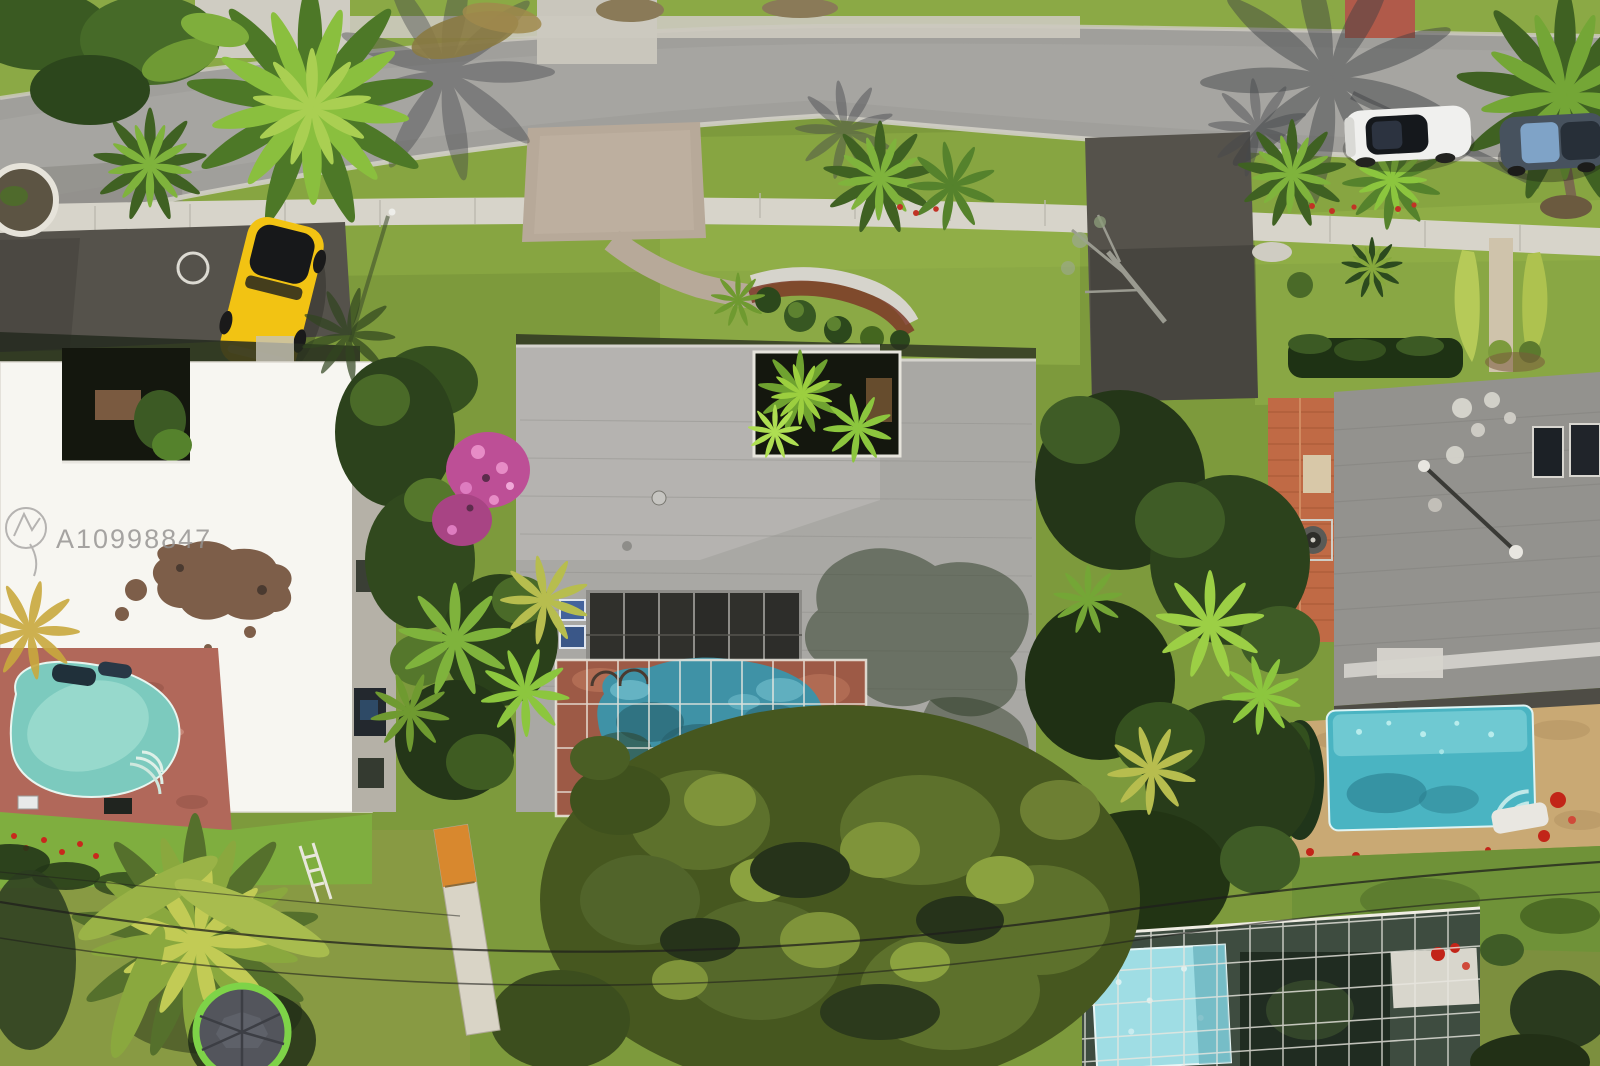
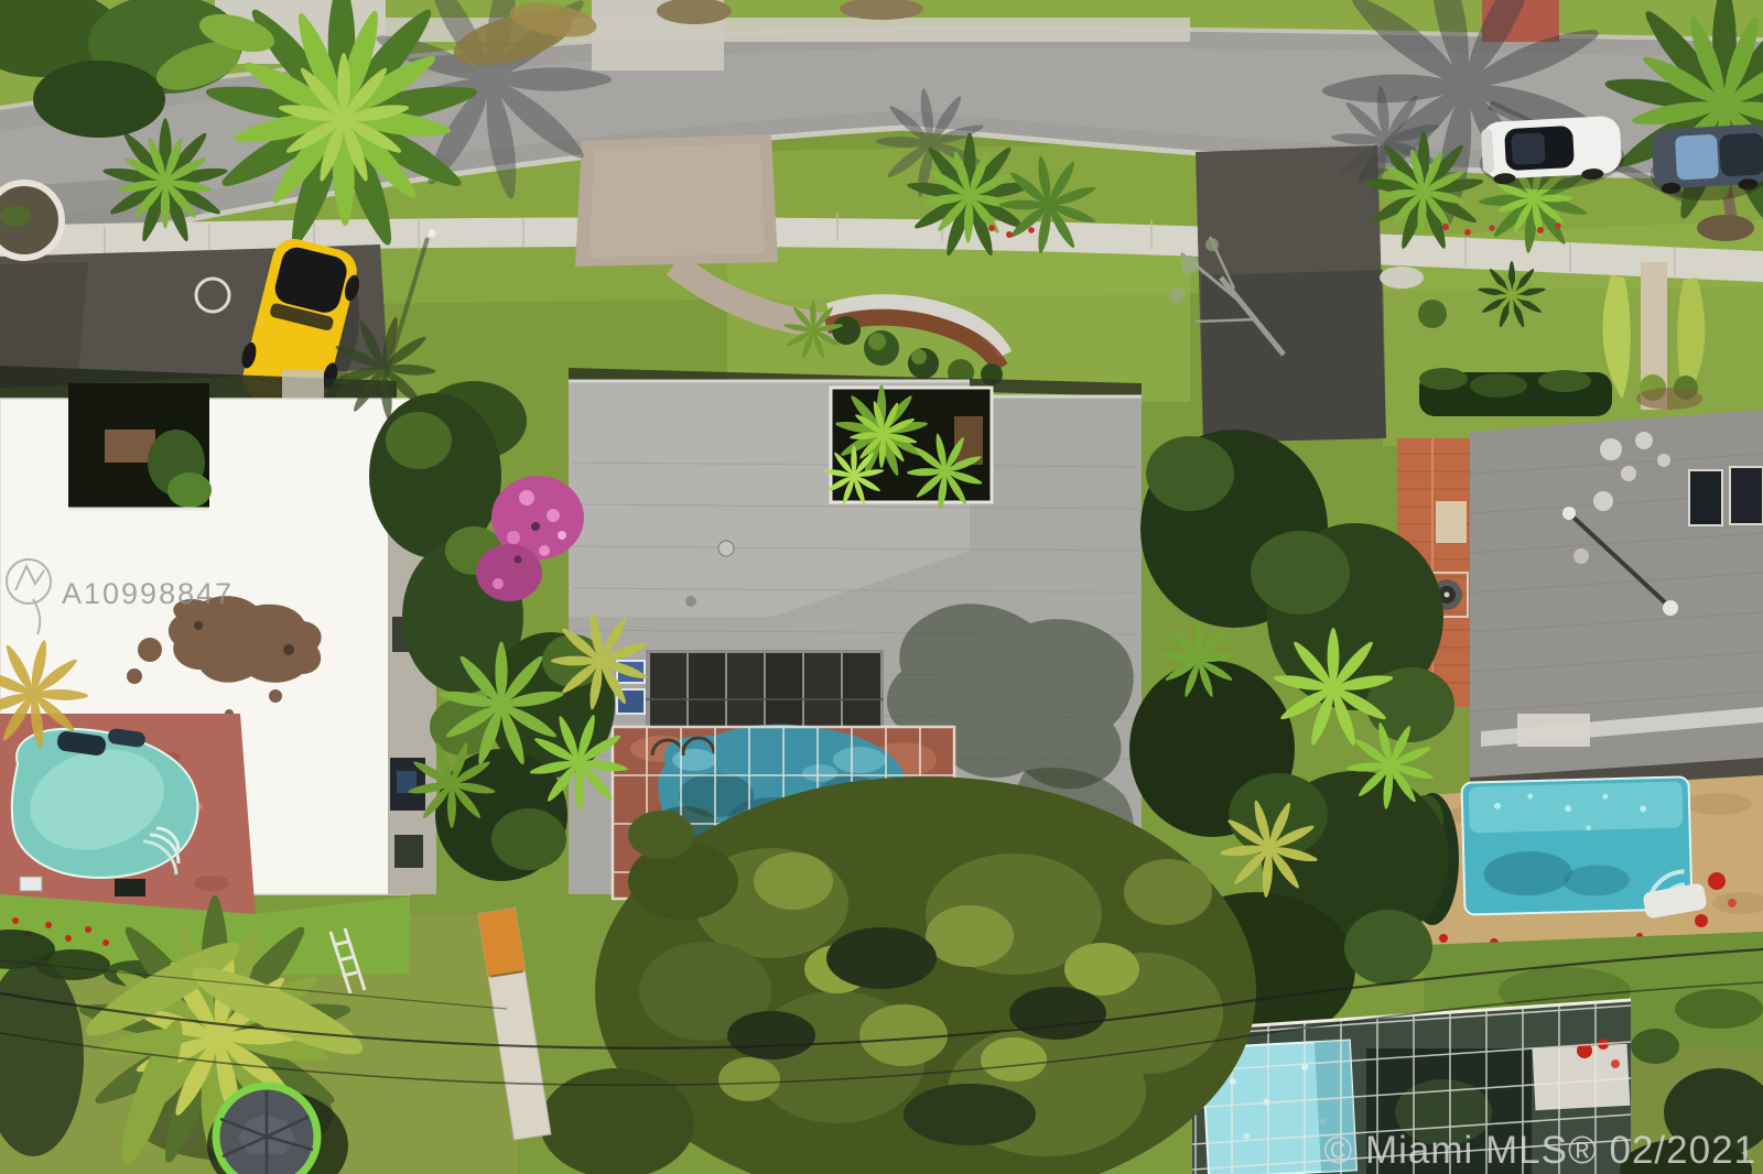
  A10998847
+ © Miami MLS® 02/2021
